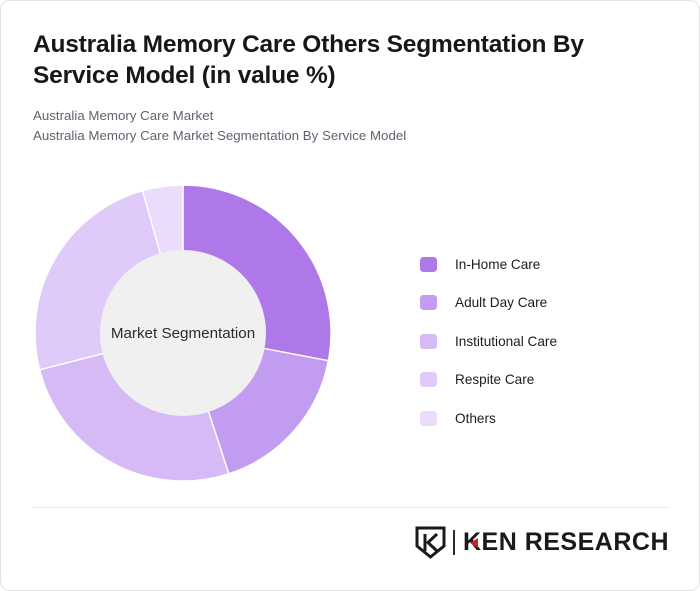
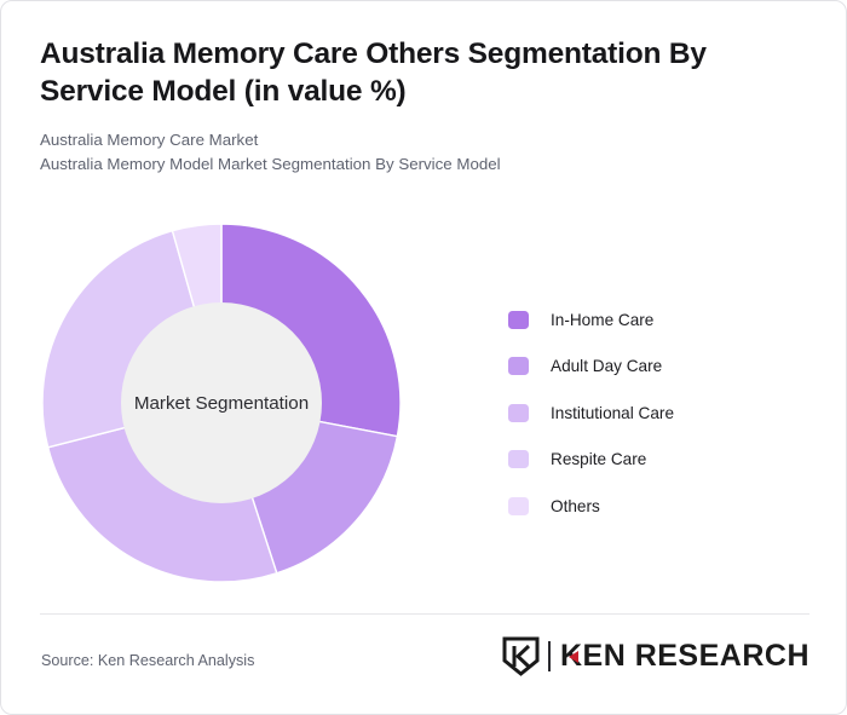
  Australia Memory Care Others Segmentation By Service Model (in value %)
  Australia Memory Care Market
- Australia Memory Care Market Segmentation By Service Model
+ Australia Memory Model Market Segmentation By Service Model
  Market Segmentation
  In-Home Care
  Adult Day Care
  Institutional Care
  Respite Care
  Others
+ Source: Ken Research Analysis
  KEN RESEARCH
